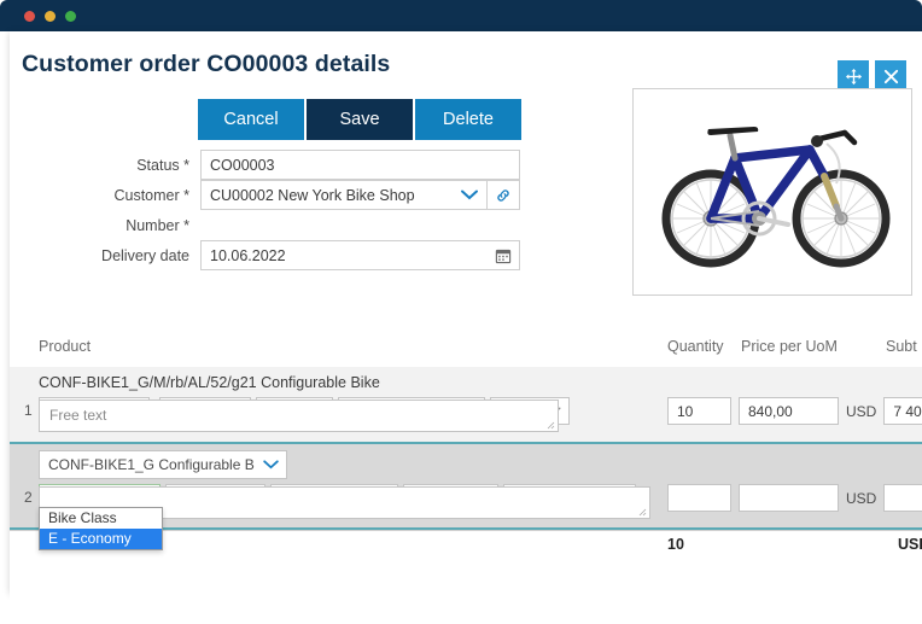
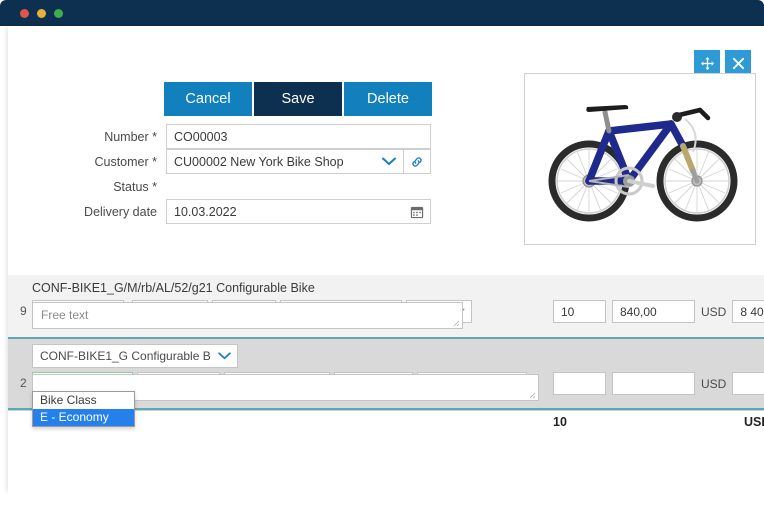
- Customer order CO00003 details
  Cancel
  Save
  Delete
- Status *
+ Number *
  CO00003
  Customer *
  CU00002 New York Bike Shop
- Number *
+ Status *
  Delivery date
- 10.06.2022
+ 10.03.2022
- Product
- Quantity
- Price per UoM
- Subt
  CONF-BIKE1_G/M/rb/AL/52/g21 Configurable Bike
- 1
+ 9
  10
  840,00
  USD
- 7 40
+ 8 40
  Free text
  CONF-BIKE1_G Configurable B
  2
  USD
  Bike Class
  E - Economy
  10
